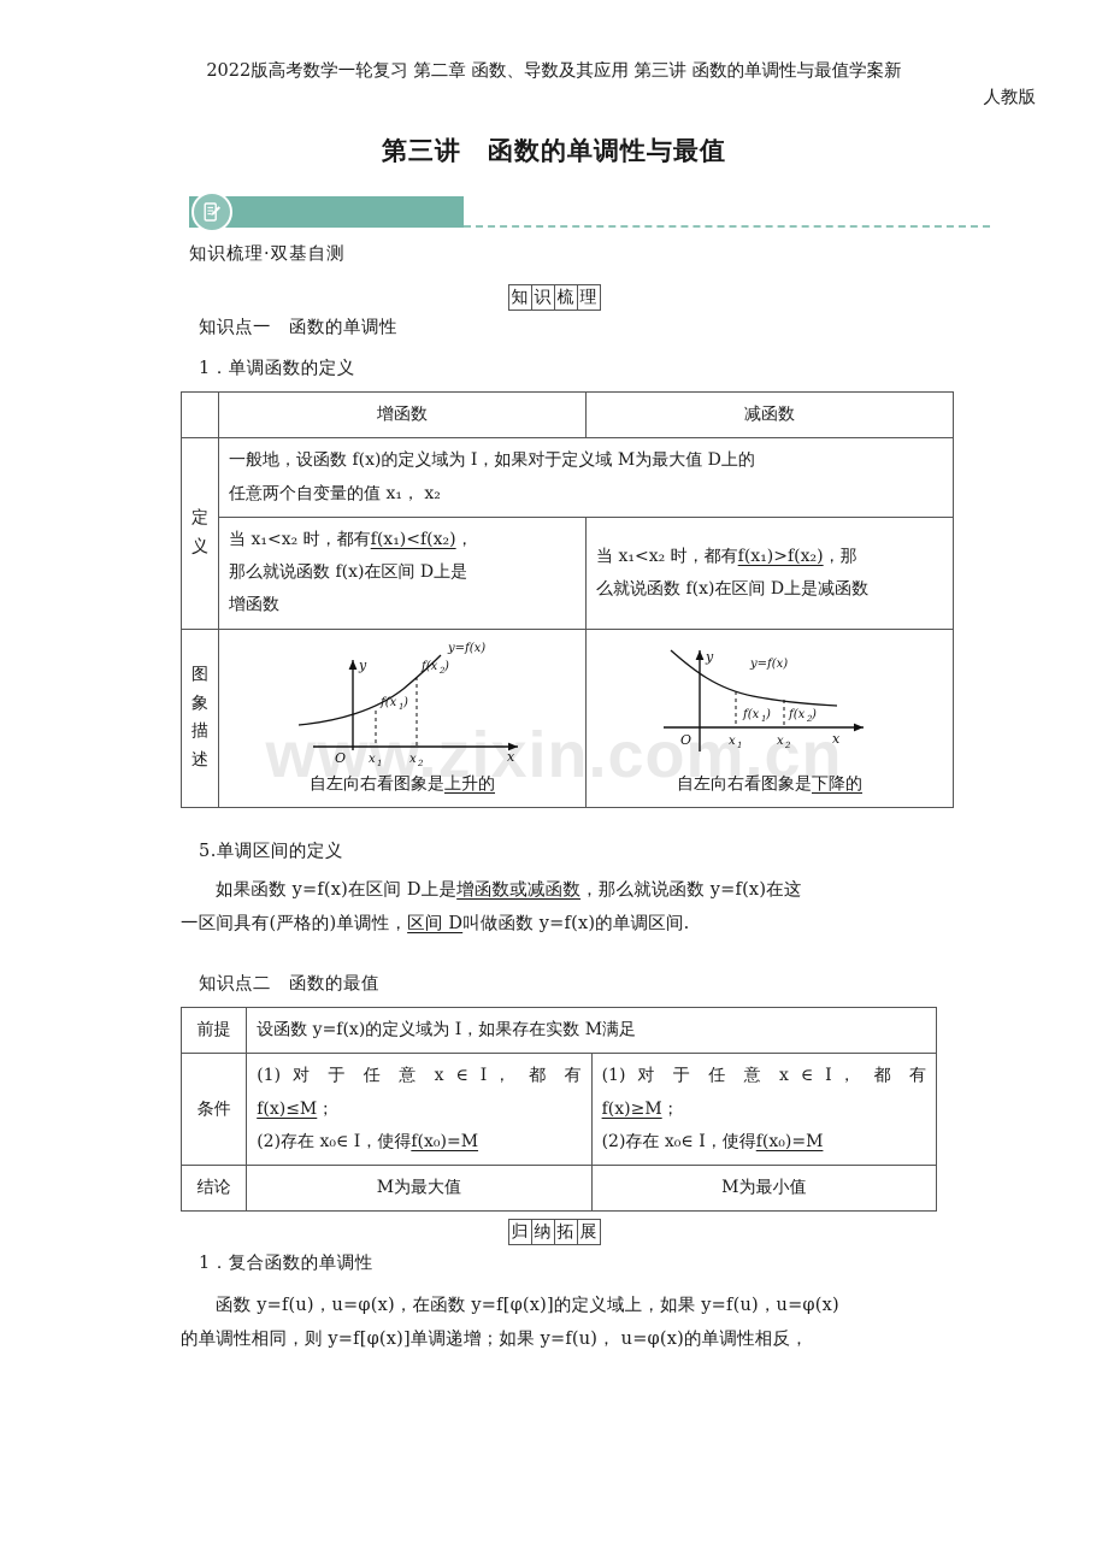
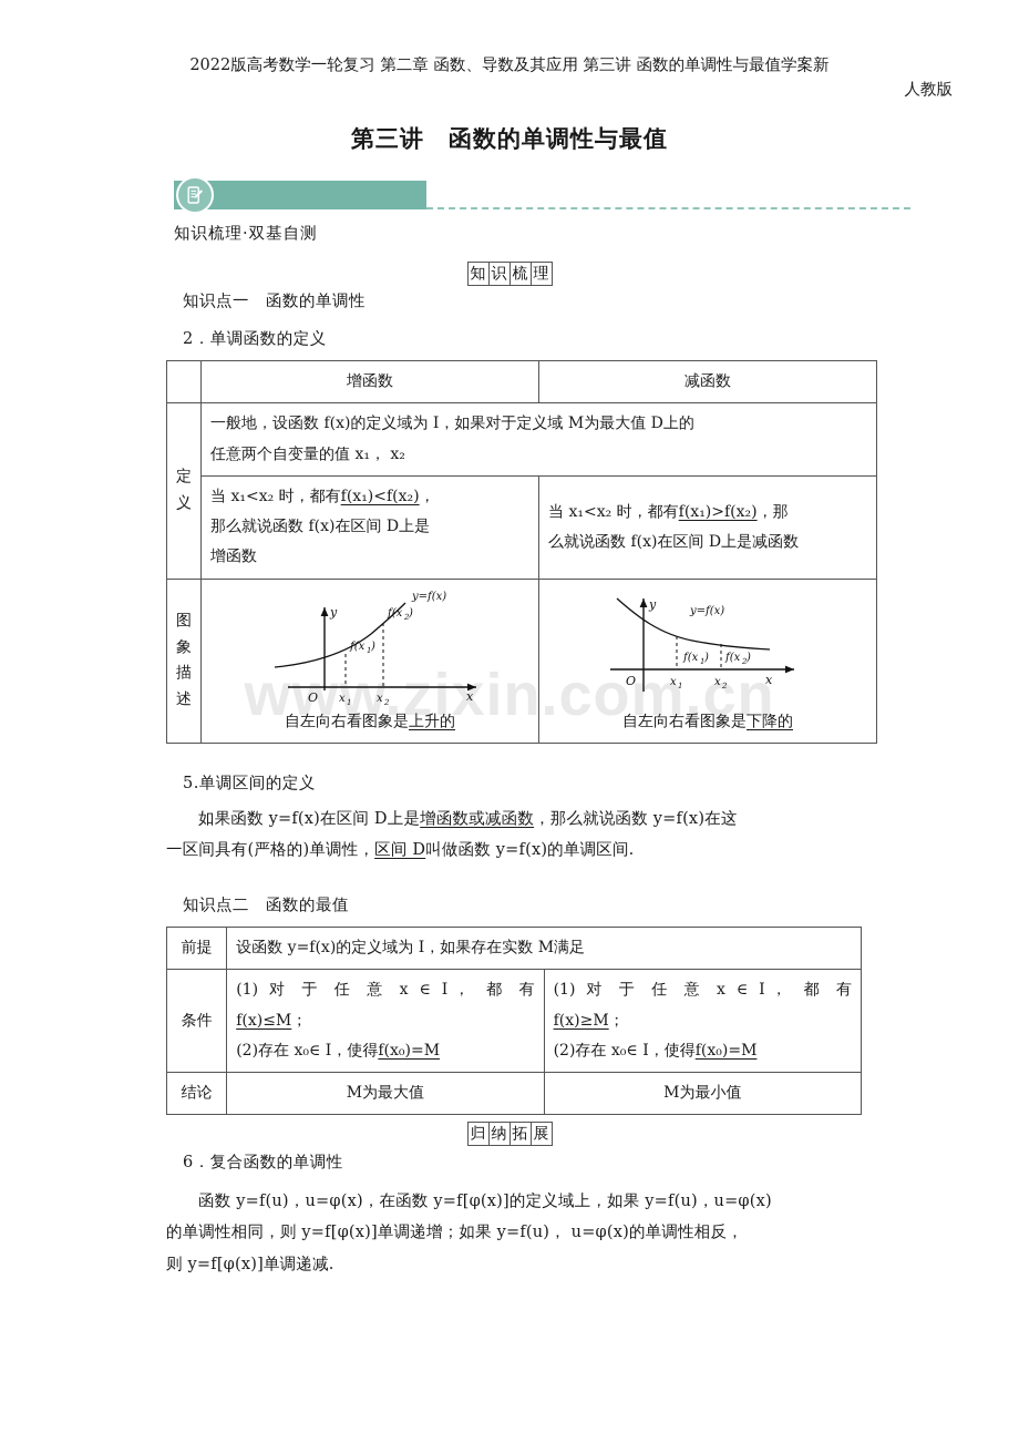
  www.zixin.com.cn
  2022版高考数学一轮复习 第二章 函数、导数及其应用 第三讲 函数的单调性与最值学案新
  人教版
  第三讲 函数的单调性与最值
  知识梳理·双基自测
  知 识 梳 理
  知识点一 函数的单调性
- 1．单调函数的定义
+ 2．单调函数的定义
  	增函数	减函数
  定义	一般地，设函数 f(x)的定义域为 I，如果对于定义域 M为最大值 D上的 任意两个自变量的值 x₁， x₂
  当 x₁<x₂ 时，都有f(x₁)<f(x₂)， 那么就说函数 f(x)在区间 D上是 增函数	当 x₁<x₂ 时，都有f(x₁)>f(x₂)，那 么就说函数 f(x)在区间 D上是减函数
  图象 描述	y=f(x) f(x 2 ) f(x 1 ) y x O x 1 x 2 自左向右看图象是上升的	y y=f(x) f(x 1 ) f(x 2 ) O x 1 x 2 x 自左向右看图象是下降的
  5.单调区间的定义
  如果函数 y=f(x)在区间 D上是增函数或减函数，那么就说函数 y=f(x)在这
  一区间具有(严格的)单调性，区间 D叫做函数 y=f(x)的单调区间.
  知识点二 函数的最值
  前提	设函数 y=f(x)的定义域为 I，如果存在实数 M满足
  条件	(1) 对 于 任 意 x ∈ I， 都 有 f(x)≤M； (2)存在 x₀∈ I，使得f(x₀)=M	(1) 对 于 任 意 x ∈ I， 都 有 f(x)≥M； (2)存在 x₀∈ I，使得f(x₀)=M
  结论	M为最大值	M为最小值
  归 纳 拓 展
- 1．复合函数的单调性
+ 6．复合函数的单调性
  函数 y=f(u)，u=φ(x)，在函数 y=f[φ(x)]的定义域上，如果 y=f(u)，u=φ(x)
  的单调性相同，则 y=f[φ(x)]单调递增；如果 y=f(u)， u=φ(x)的单调性相反，
+ 则 y=f[φ(x)]单调递减.
